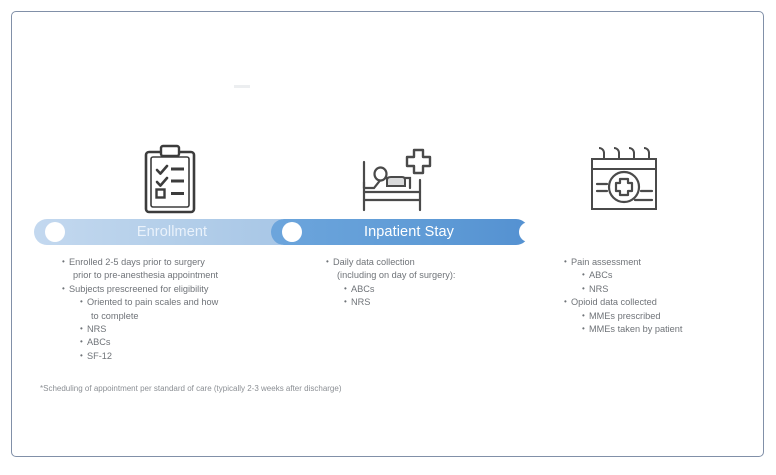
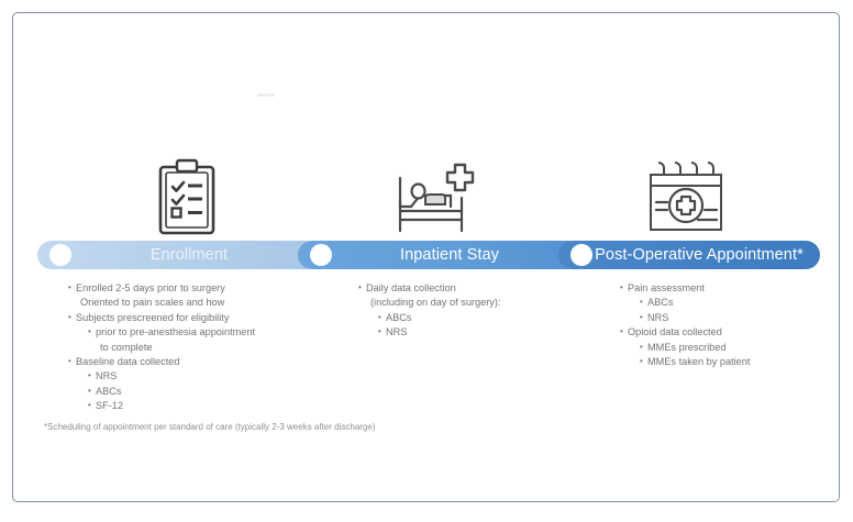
  Enrollment
  Inpatient Stay
+ Post-Operative Appointment*
  Enrolled 2-5 days prior to surgery
- prior to pre-anesthesia appointment
+ Oriented to pain scales and how
  Subjects prescreened for eligibility
- Oriented to pain scales and how
+ prior to pre-anesthesia appointment
  to complete
+ Baseline data collected
  NRS
  ABCs
  SF-12
  Daily data collection
  (including on day of surgery):
  ABCs
  NRS
  Pain assessment
  ABCs
  NRS
  Opioid data collected
  MMEs prescribed
  MMEs taken by patient
  *Scheduling of appointment per standard of care (typically 2-3 weeks after discharge)
